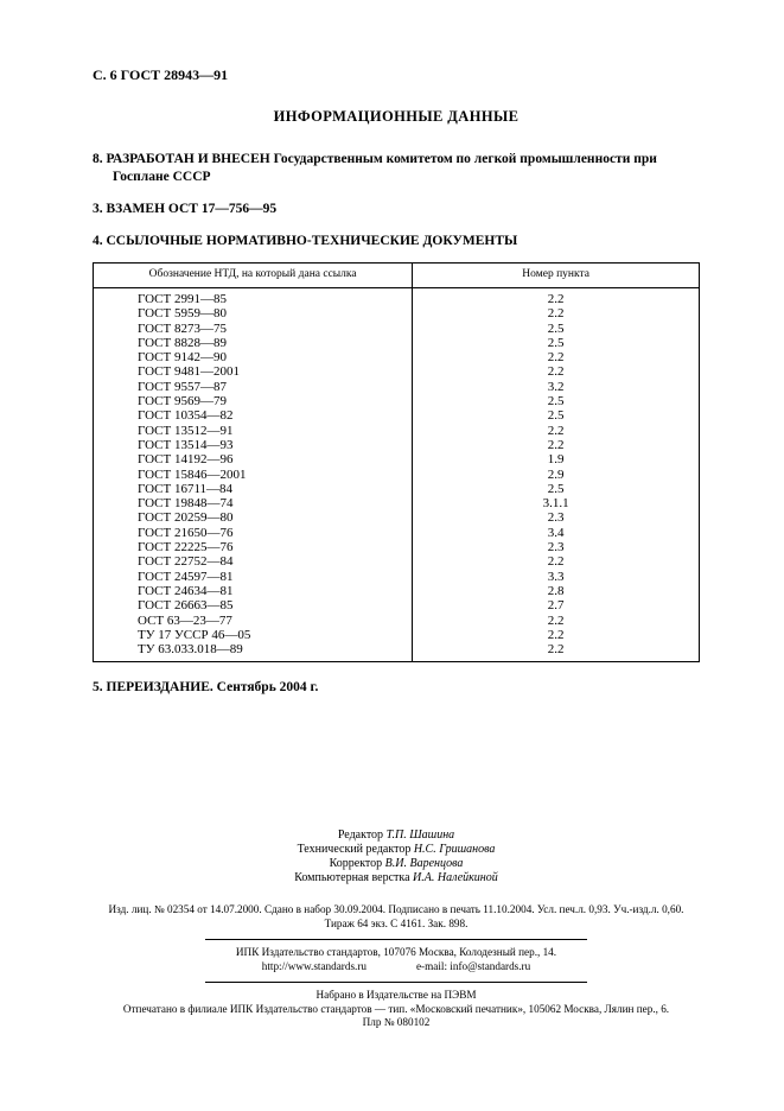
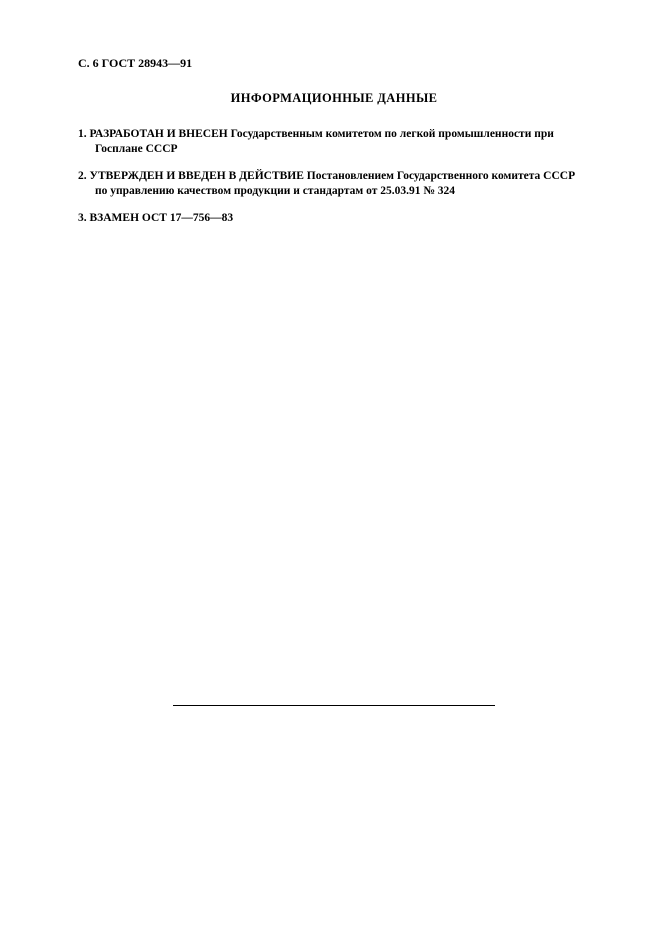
  С. 6 ГОСТ 28943—91
  ИНФОРМАЦИОННЫЕ ДАННЫЕ
- 8. РАЗРАБОТАН И ВНЕСЕН Государственным комитетом по легкой промышленности при Госплане СССР
+ 1. РАЗРАБОТАН И ВНЕСЕН Государственным комитетом по легкой промышленности при Госплане СССР
+ 2. УТВЕРЖДЕН И ВВЕДЕН В ДЕЙСТВИЕ Постановлением Государственного комитета СССР по управлению качеством продукции и стандартам от 25.03.91 № 324
- 3. ВЗАМЕН ОСТ 17—756—95
+ 3. ВЗАМЕН ОСТ 17—756—83
- 4. ССЫЛОЧНЫЕ НОРМАТИВНО-ТЕХНИЧЕСКИЕ ДОКУМЕНТЫ
- Обозначение НТД, на который дана ссылка	Номер пункта
- ГОСТ 2991—85	2.2
- ГОСТ 5959—80	2.2
- ГОСТ 8273—75	2.5
- ГОСТ 8828—89	2.5
- ГОСТ 9142—90	2.2
- ГОСТ 9481—2001	2.2
- ГОСТ 9557—87	3.2
- ГОСТ 9569—79	2.5
- ГОСТ 10354—82	2.5
- ГОСТ 13512—91	2.2
- ГОСТ 13514—93	2.2
- ГОСТ 14192—96	1.9
- ГОСТ 15846—2001	2.9
- ГОСТ 16711—84	2.5
- ГОСТ 19848—74	3.1.1
- ГОСТ 20259—80	2.3
- ГОСТ 21650—76	3.4
- ГОСТ 22225—76	2.3
- ГОСТ 22752—84	2.2
- ГОСТ 24597—81	3.3
- ГОСТ 24634—81	2.8
- ГОСТ 26663—85	2.7
- ОСТ 63—23—77	2.2
- ТУ 17 УССР 46—05	2.2
- ТУ 63.033.018—89	2.2
- 5. ПЕРЕИЗДАНИЕ. Сентябрь 2004 г.
- Редактор Т.П. Шашина
- Технический редактор Н.С. Гришанова
- Корректор В.И. Варенцова
- Компьютерная верстка И.А. Налейкиной
- Изд. лиц. № 02354 от 14.07.2000. Сдано в набор 30.09.2004. Подписано в печать 11.10.2004. Усл. печ.л. 0,93. Уч.-изд.л. 0,60.
- Тираж 64 экз. С 4161. Зак. 898.
- ИПК Издательство стандартов, 107076 Москва, Колодезный пер., 14.
- http://www.standards.ru e-mail: info@standards.ru
- Набрано в Издательстве на ПЭВМ
- Отпечатано в филиале ИПК Издательство стандартов — тип. «Московский печатник», 105062 Москва, Лялин пер., 6.
- Плр № 080102
